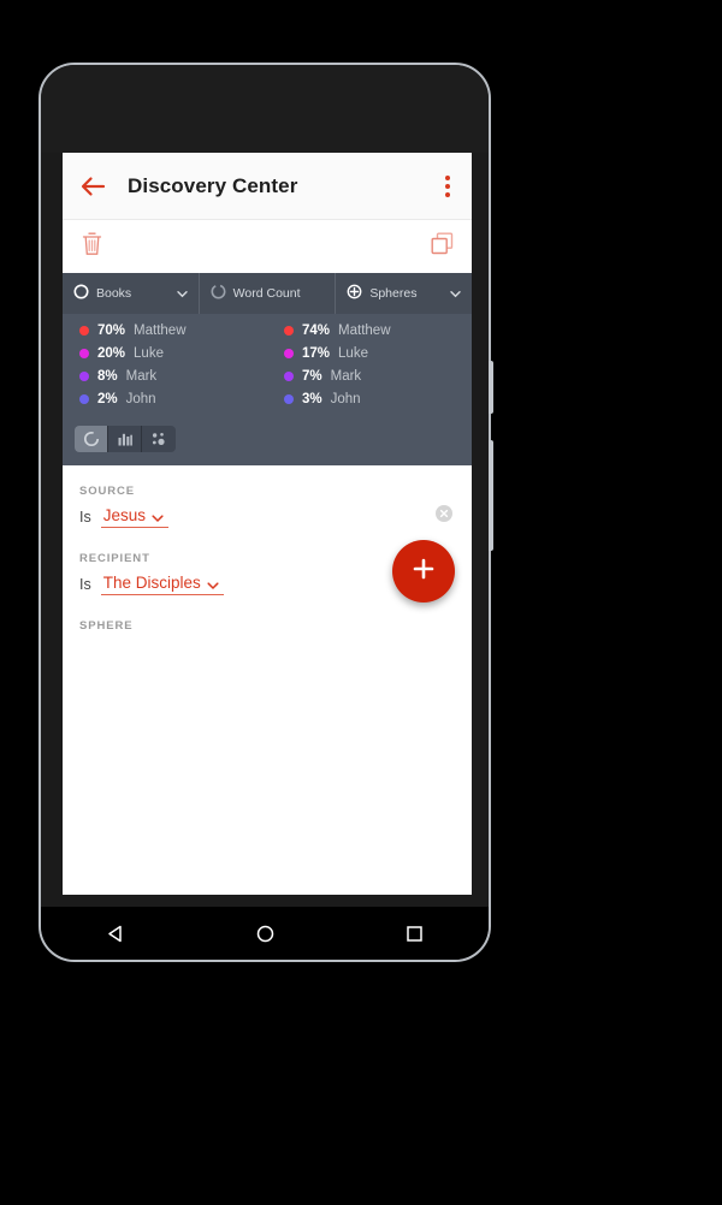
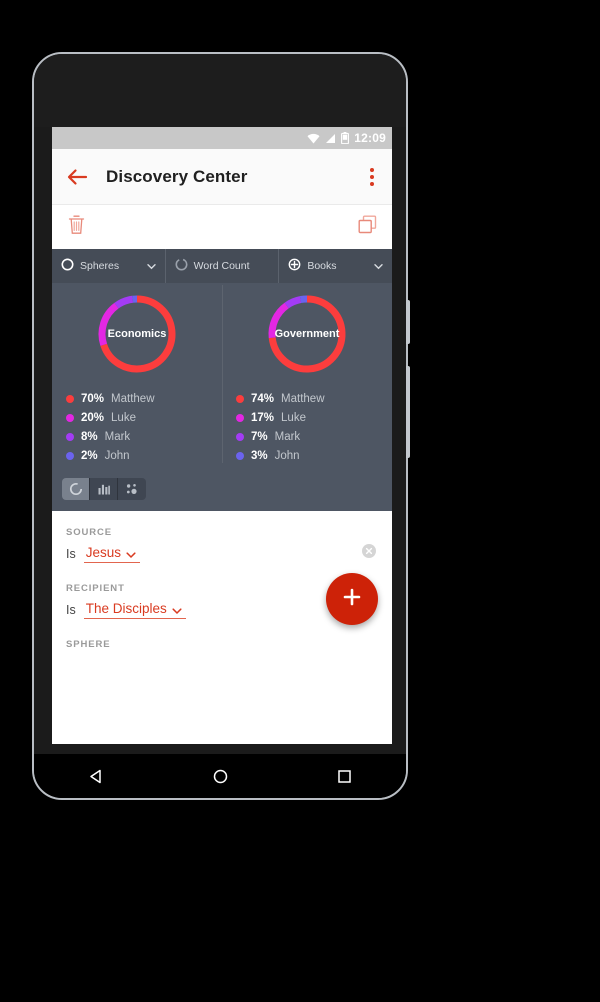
+ 12:09
  Discovery Center
- Books
+ Spheres
  Word Count
- Spheres
+ Books
+ Economics
+ Government
  70%
  Matthew
  20%
  Luke
  8%
  Mark
  2%
  John
  74%
  Matthew
  17%
  Luke
  7%
  Mark
  3%
  John
  SOURCE
  Is
  Jesus
  RECIPIENT
  Is
  The Disciples
  SPHERE
